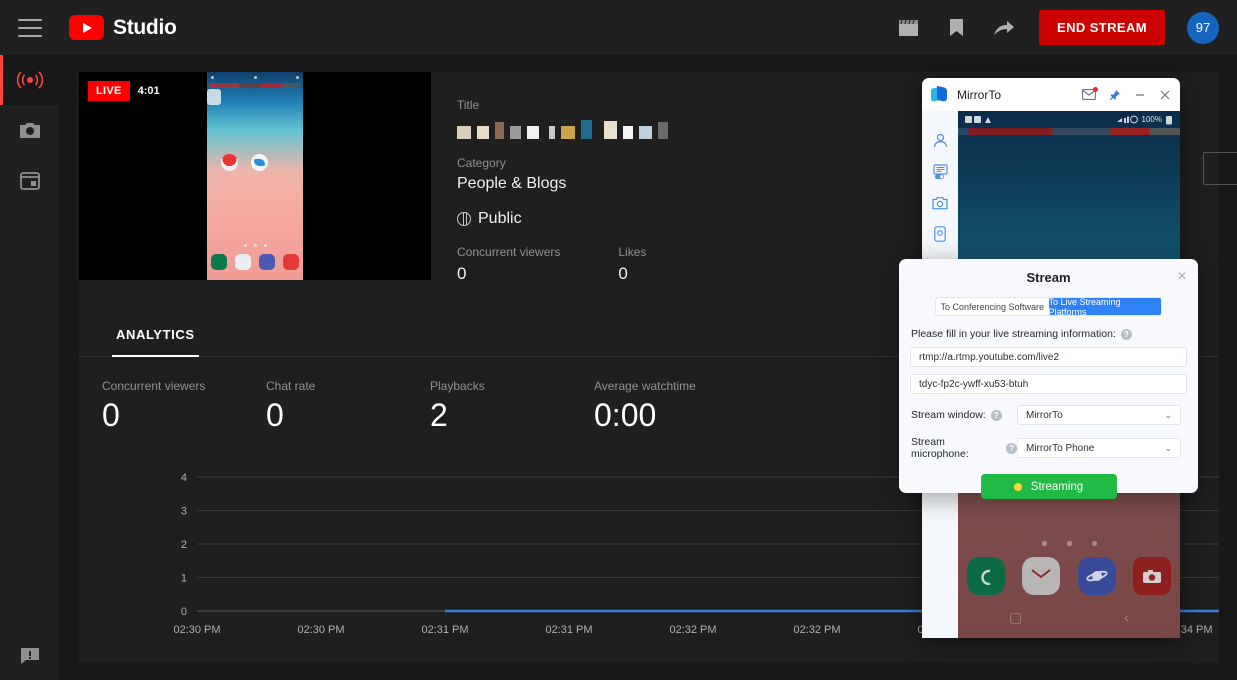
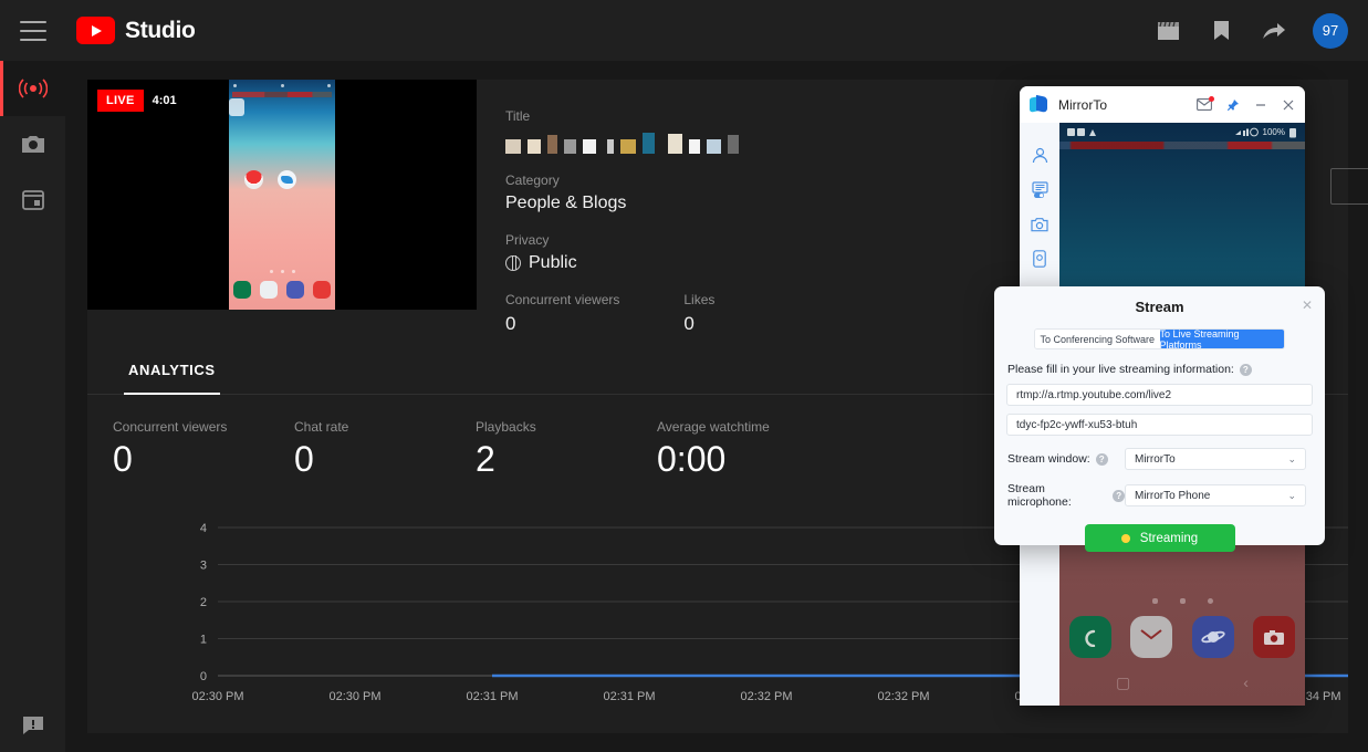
  Studio
- END STREAM
  97
  LIVE
  4:01
  Title
  Category
  People & Blogs
+ Privacy
  Public
  Concurrent viewers
  0
  Likes
  0
  ANALYTICS
  Concurrent viewers
  0
  Chat rate
  0
  Playbacks
  2
  Average watchtime
  0:00
  0
  1
  2
  3
  4
  02:30 PM
  02:30 PM
  02:31 PM
  02:31 PM
  02:32 PM
  02:32 PM
  MirrorTo
  100%
  ▢
  ‹
  Stream
  ✕
  To Conferencing Software
  To Live Streaming Platforms
  Please fill in your live streaming information:
  ?
  rtmp://a.rtmp.youtube.com/live2
  tdyc-fp2c-ywff-xu53-btuh
  Stream window:
  ?
  MirrorTo
  ⌄
  Stream microphone:
  ?
  MirrorTo Phone
  ⌄
  Streaming
